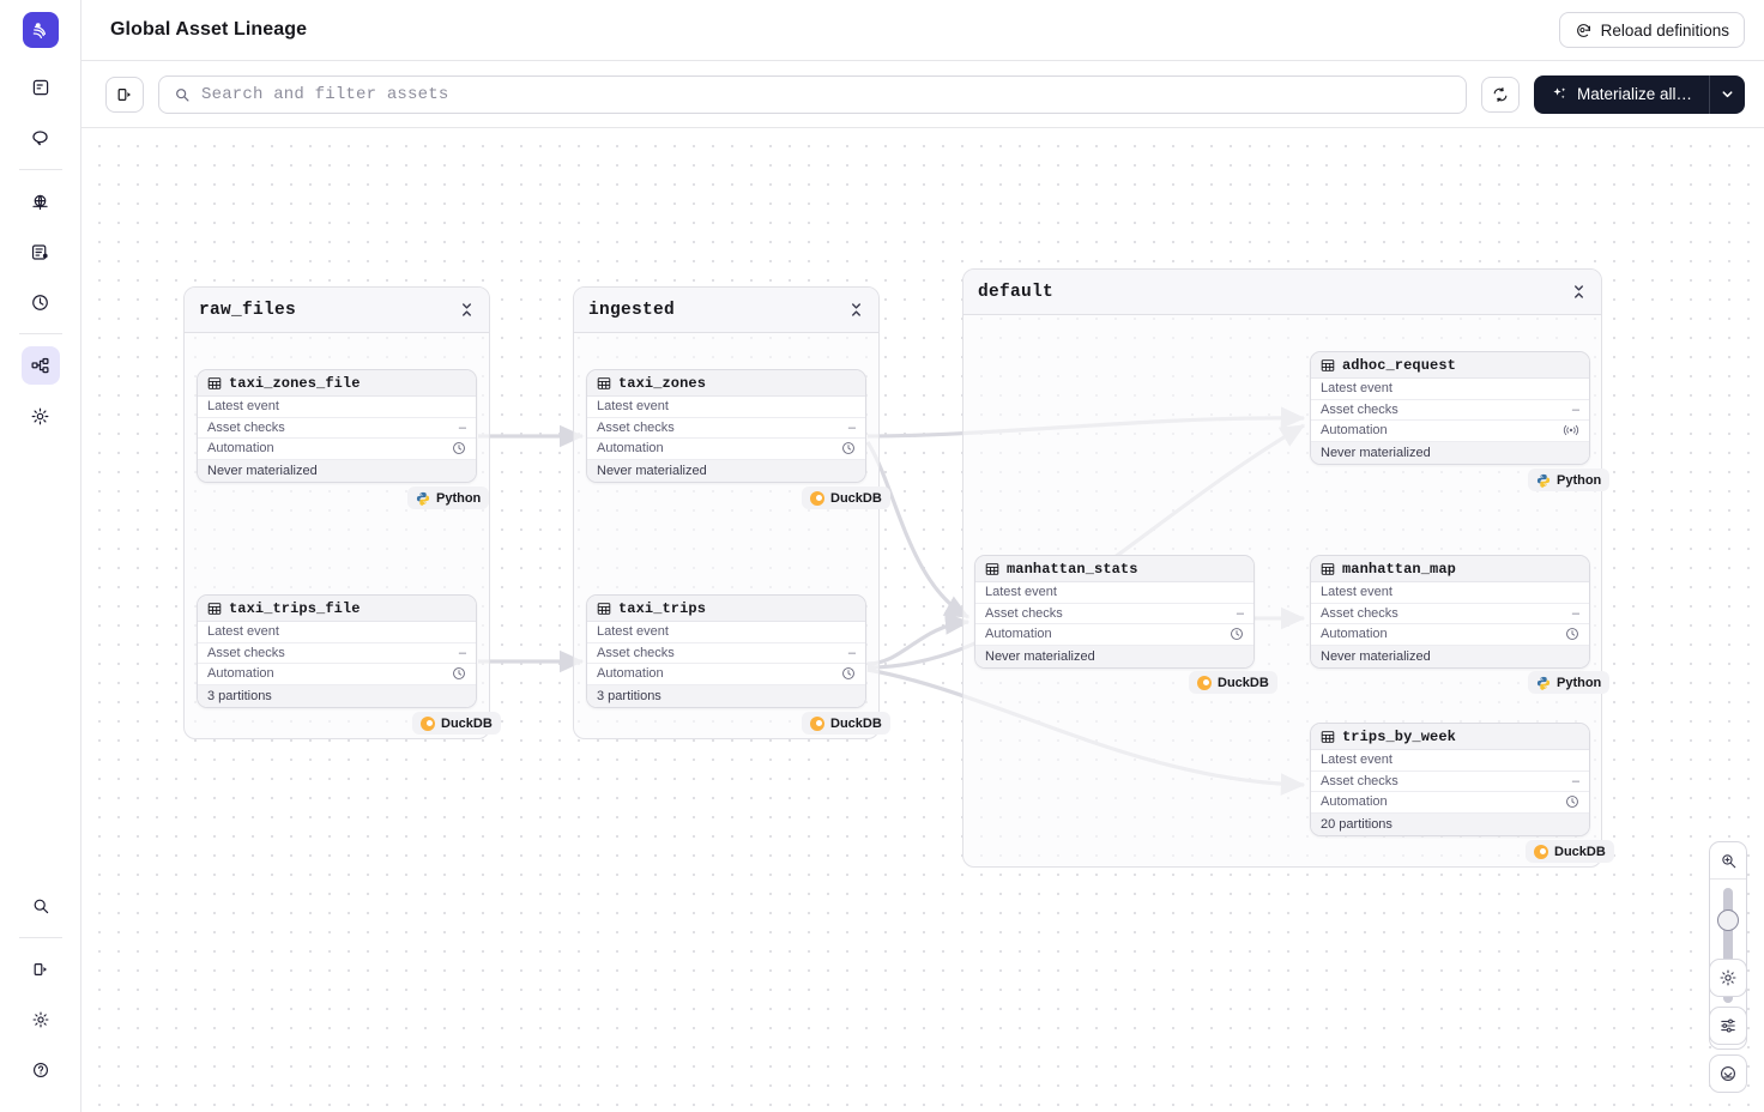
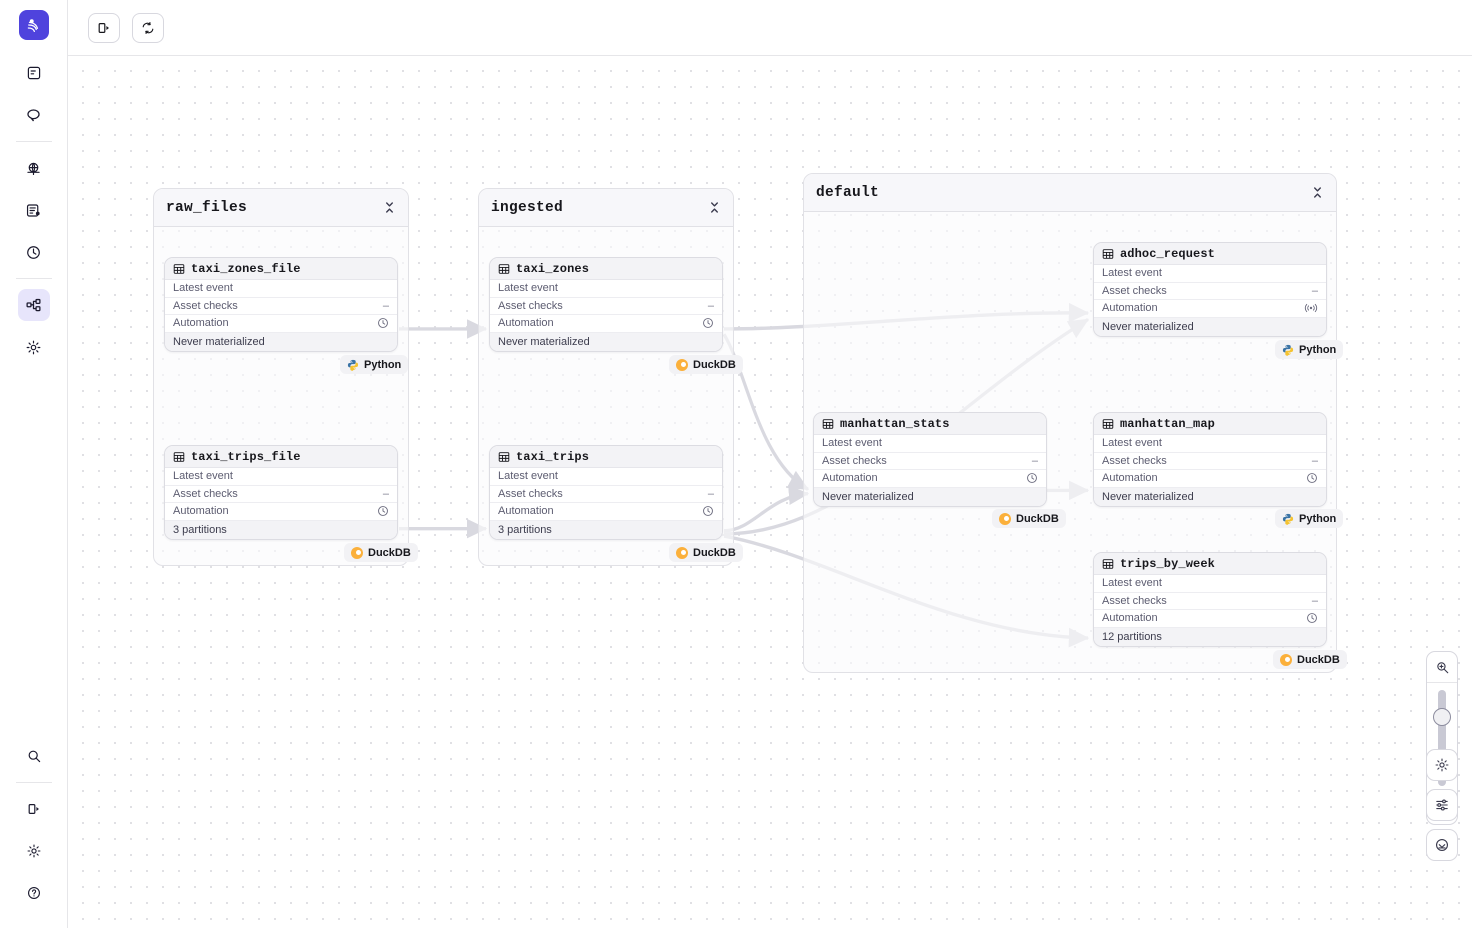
- Global Asset Lineage
- Reload definitions
- Search and filter assets
- Materialize all…
  raw_files
  ingested
  default
  taxi_zones_file
  Latest event
  Asset checks
  –
  Automation
  Never materialized
  Python
  taxi_trips_file
  Latest event
  Asset checks
  –
  Automation
  3 partitions
  DuckDB
  taxi_zones
  Latest event
  Asset checks
  –
  Automation
  Never materialized
  DuckDB
  taxi_trips
  Latest event
  Asset checks
  –
  Automation
  3 partitions
  DuckDB
  adhoc_request
  Latest event
  Asset checks
  –
  Automation
  Never materialized
  Python
  manhattan_stats
  Latest event
  Asset checks
  –
  Automation
  Never materialized
  DuckDB
  manhattan_map
  Latest event
  Asset checks
  –
  Automation
  Never materialized
  Python
  trips_by_week
  Latest event
  Asset checks
  –
  Automation
- 20 partitions
+ 12 partitions
  DuckDB
